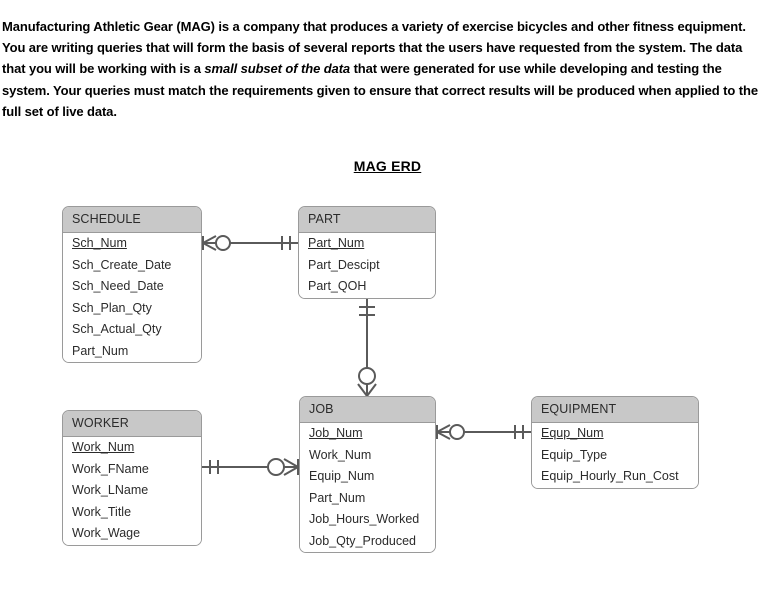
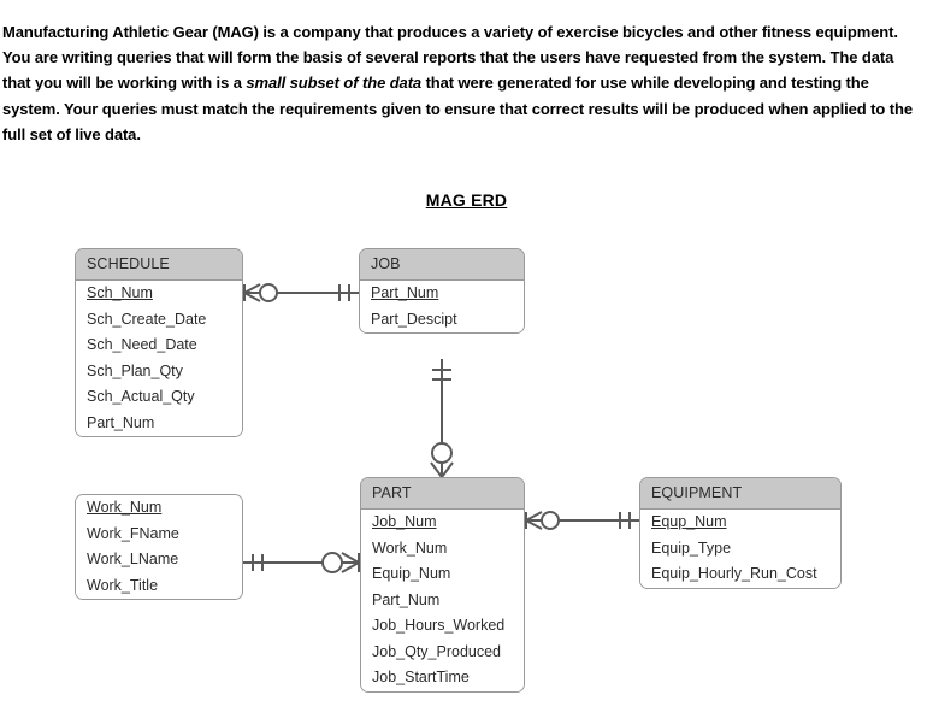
  Manufacturing Athletic Gear (MAG) is a company that produces a variety of exercise bicycles and other fitness equipment. You are writing queries that will form the basis of several reports that the users have requested from the system. The data that you will be working with is a small subset of the data that were generated for use while developing and testing the system. Your queries must match the requirements given to ensure that correct results will be produced when applied to the full set of live data.
  MAG ERD
  SCHEDULE
  Sch_Num
  Sch_Create_Date
  Sch_Need_Date
  Sch_Plan_Qty
  Sch_Actual_Qty
  Part_Num
- PART
+ JOB
  Part_Num
  Part_Descipt
- Part_QOH
- WORKER
  Work_Num
  Work_FName
  Work_LName
  Work_Title
- Work_Wage
- JOB
+ PART
  Job_Num
  Work_Num
  Equip_Num
  Part_Num
  Job_Hours_Worked
  Job_Qty_Produced
+ Job_StartTime
  EQUIPMENT
  Equp_Num
  Equip_Type
  Equip_Hourly_Run_Cost
